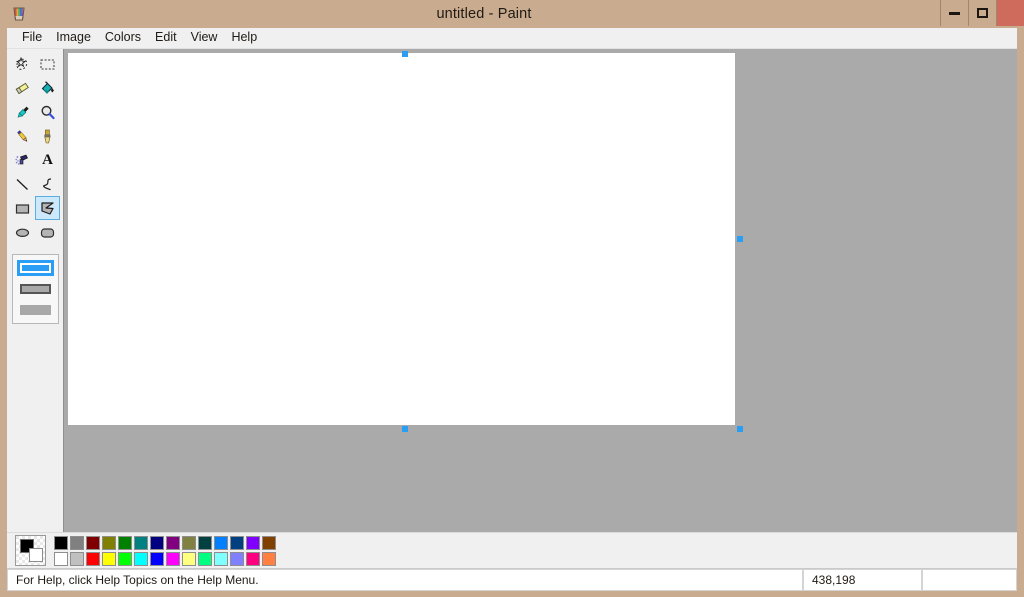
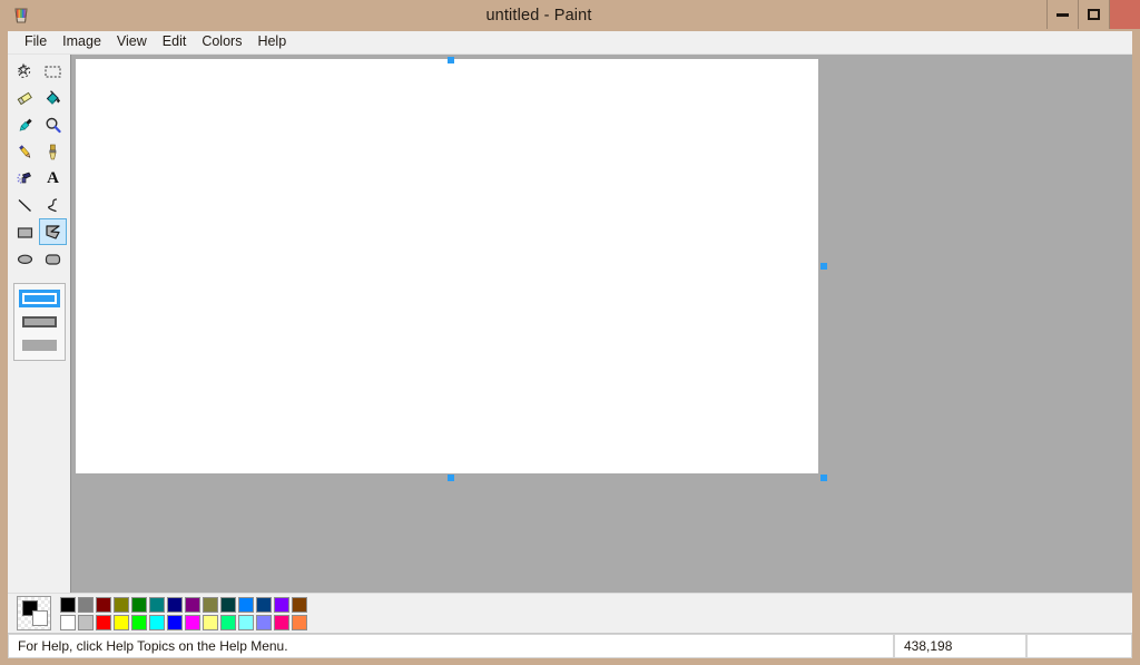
  untitled - Paint
  File
  Image
- Colors
+ View
  Edit
- View
+ Colors
  Help
  A
  For Help, click Help Topics on the Help Menu.
  438,198
